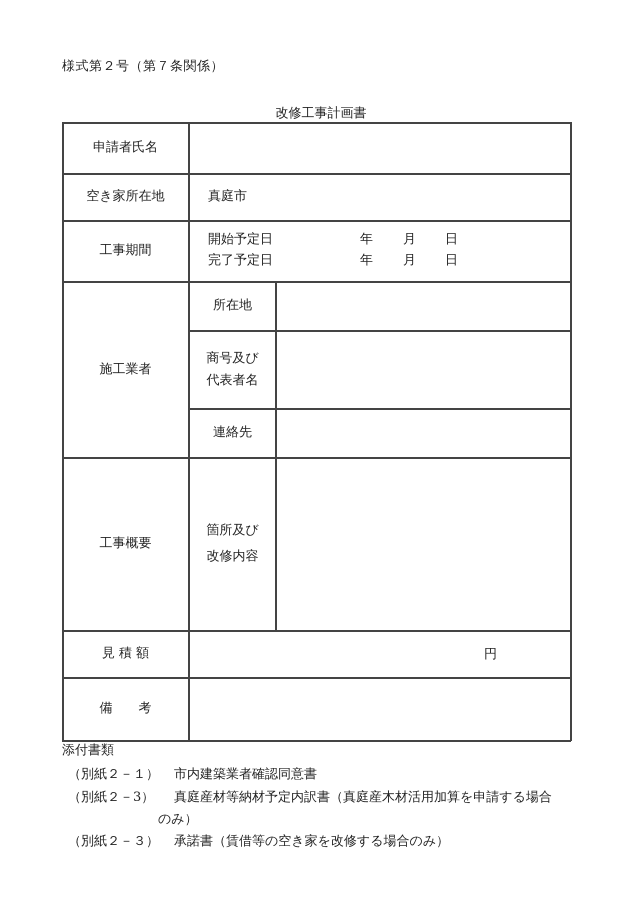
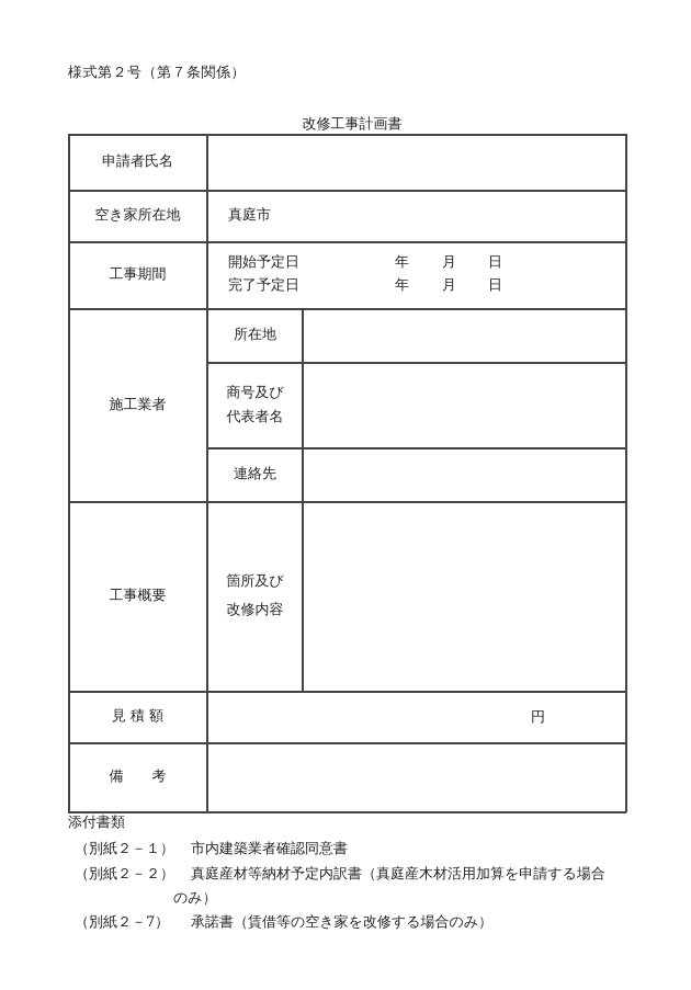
  様式第２号（第７条関係）
  改修工事計画書
  申請者氏名
  空き家所在地
  真庭市
  工事期間
  開始予定日
  年
  月
  日
  完了予定日
  年
  月
  日
  施工業者
  所在地
  商号及び
  代表者名
  連絡先
  工事概要
  箇所及び
  改修内容
  見 積 額
  円
  備 考
  添付書類
  （別紙２－１）
  市内建築業者確認同意書
- （別紙２－3）
+ （別紙２－２）
  真庭産材等納材予定内訳書（真庭産木材活用加算を申請する場合
  のみ）
- （別紙２－３）
+ （別紙２－7）
  承諾書（賃借等の空き家を改修する場合のみ）
